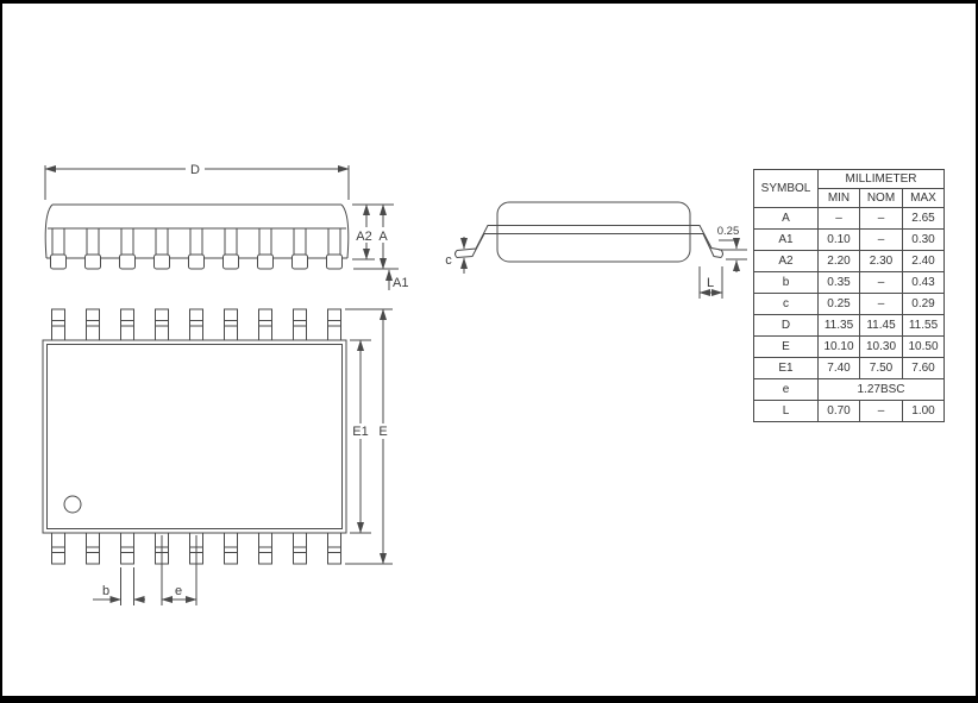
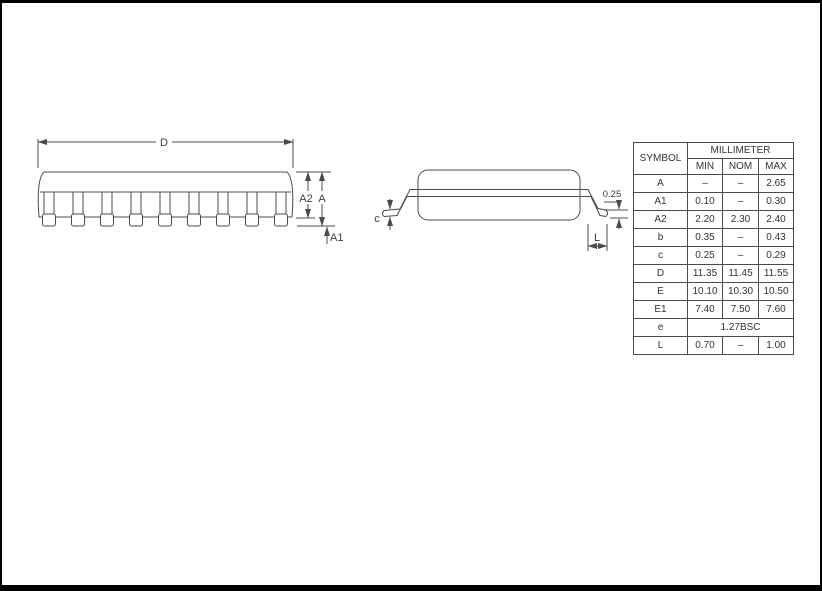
  D
  A2
  A
  A1
- E1
- E
- b
- e
  c
  0.25
  L
  SYMBOL	MILLIMETER
  MIN	NOM	MAX
  A	–	–	2.65
  A1	0.10	–	0.30
  A2	2.20	2.30	2.40
  b	0.35	–	0.43
  c	0.25	–	0.29
  D	11.35	11.45	11.55
  E	10.10	10.30	10.50
  E1	7.40	7.50	7.60
  e	1.27BSC
  L	0.70	–	1.00
